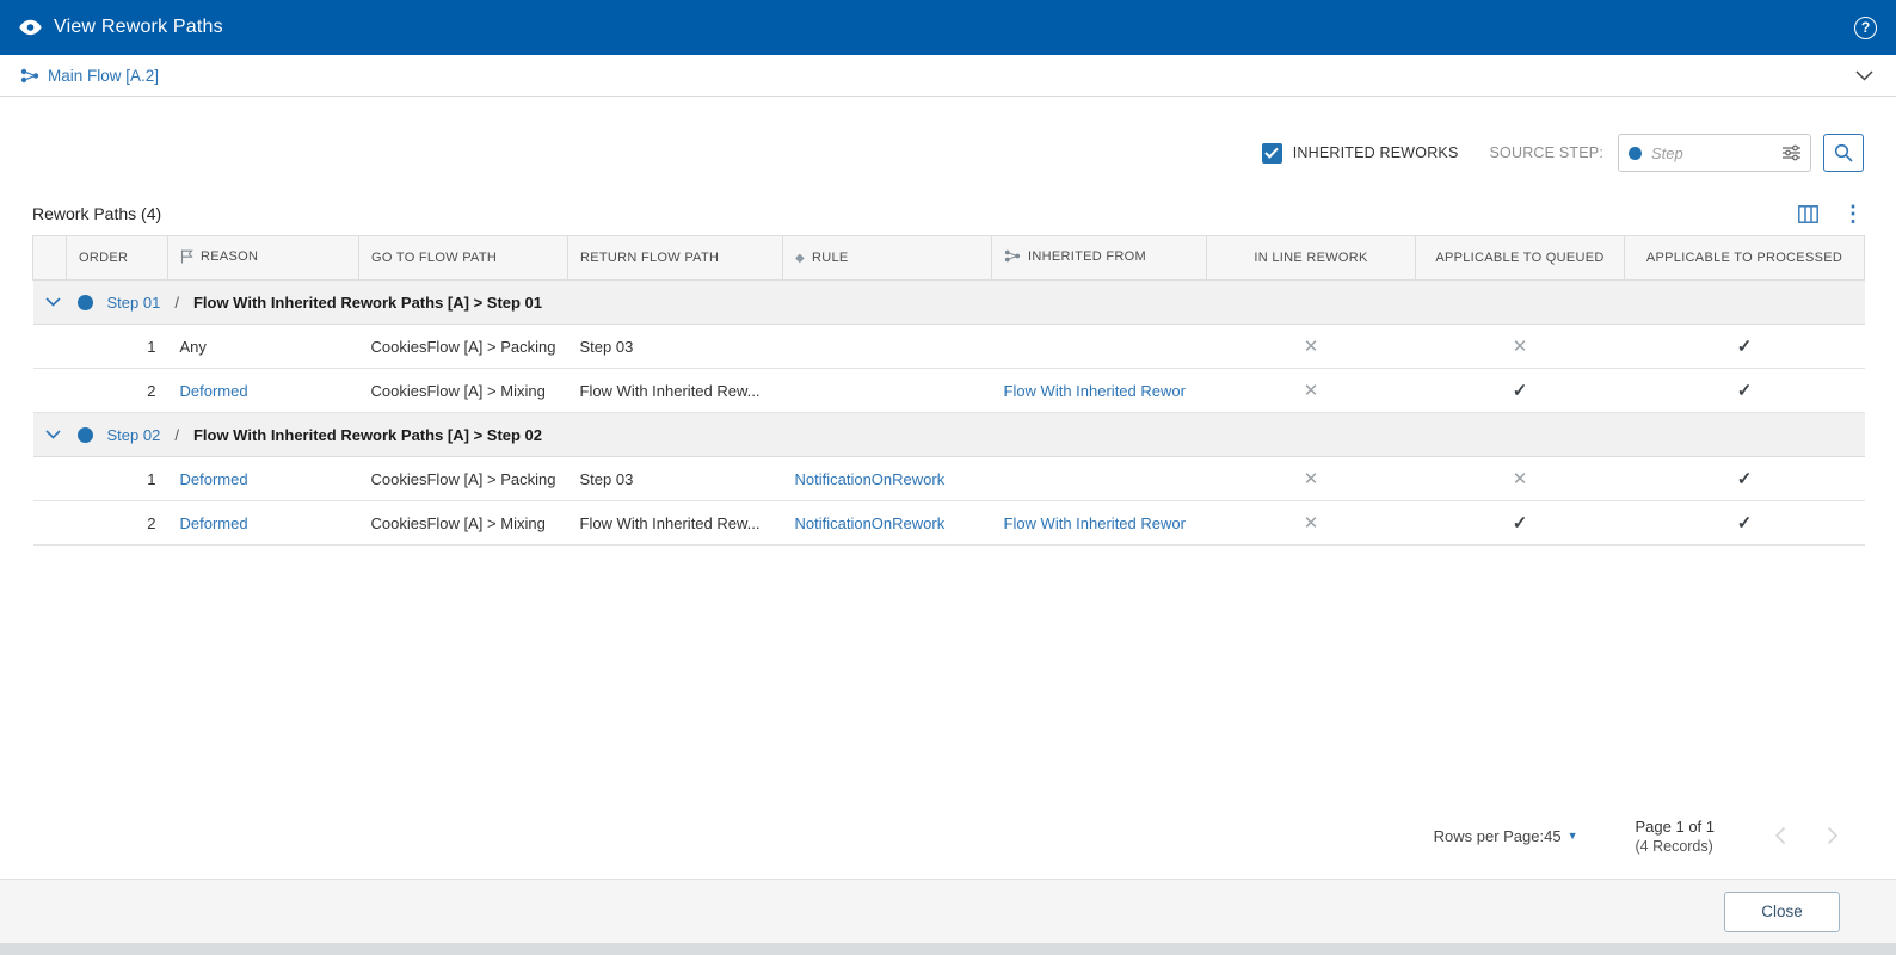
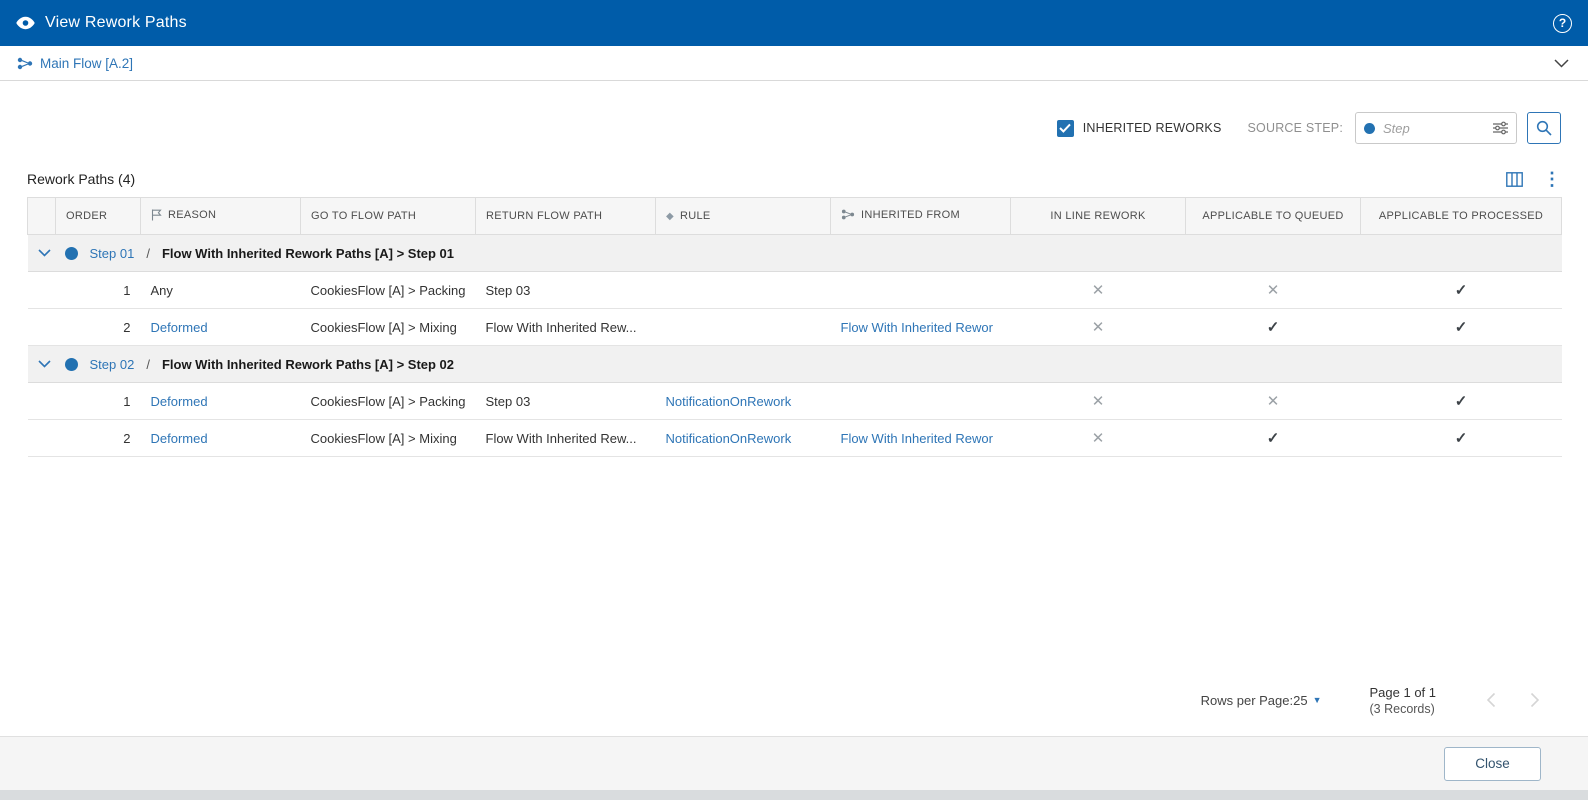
  View Rework Paths
  ?
  Main Flow [A.2]
  INHERITED REWORKS
  SOURCE STEP:
  Step
  Rework Paths (4)
  ⋮
  	ORDER	REASON	GO TO FLOW PATH	RETURN FLOW PATH	◆ RULE	INHERITED FROM	IN LINE REWORK	APPLICABLE TO QUEUED	APPLICABLE TO PROCESSED
  Step 01 / Flow With Inherited Rework Paths [A] > Step 01
  	1	Any	CookiesFlow [A] > Packing	Step 03			✕	✕	✓
  	2	Deformed	CookiesFlow [A] > Mixing	Flow With Inherited Rew...		Flow With Inherited Rewor	✕	✓	✓
  Step 02 / Flow With Inherited Rework Paths [A] > Step 02
  	1	Deformed	CookiesFlow [A] > Packing	Step 03	NotificationOnRework		✕	✕	✓
  	2	Deformed	CookiesFlow [A] > Mixing	Flow With Inherited Rew...	NotificationOnRework	Flow With Inherited Rewor	✕	✓	✓
  Rows per Page:
- 45
+ 25
  ▼
  Page 1 of 1
- (4 Records)
+ (3 Records)
  Close
